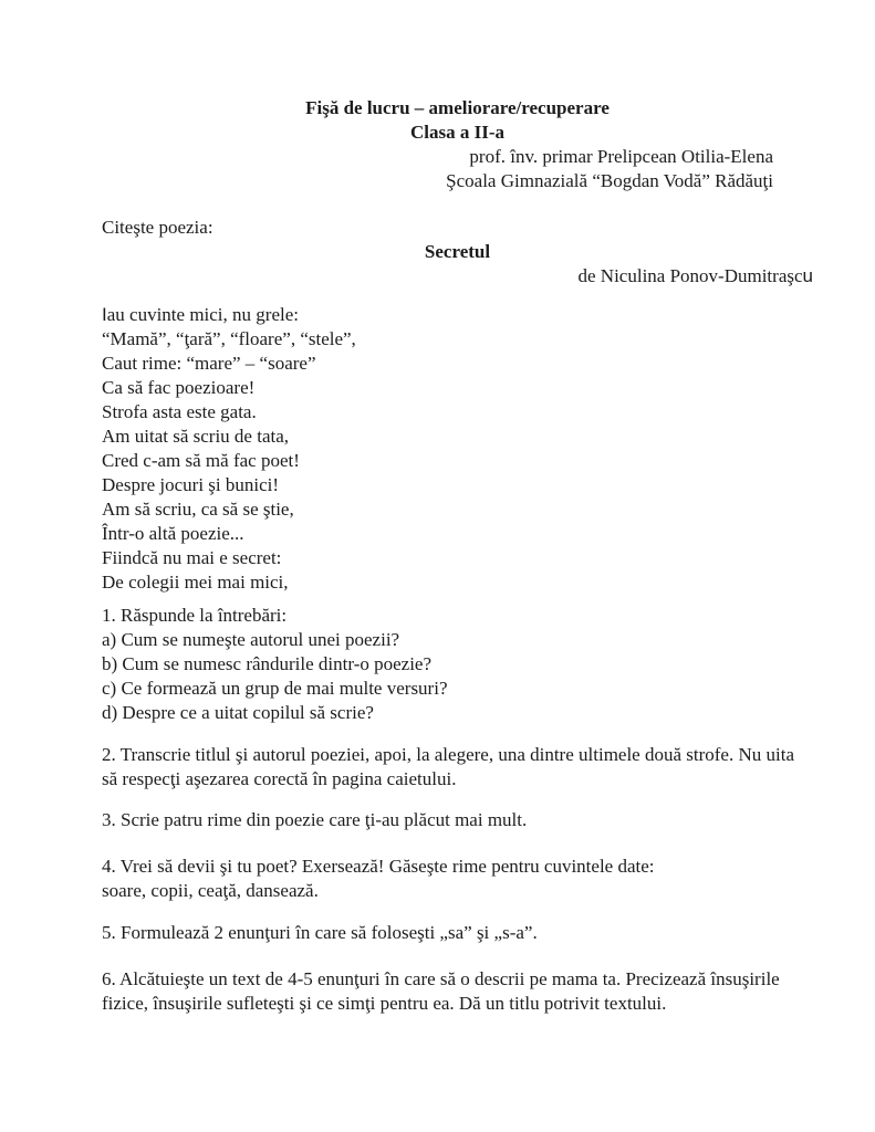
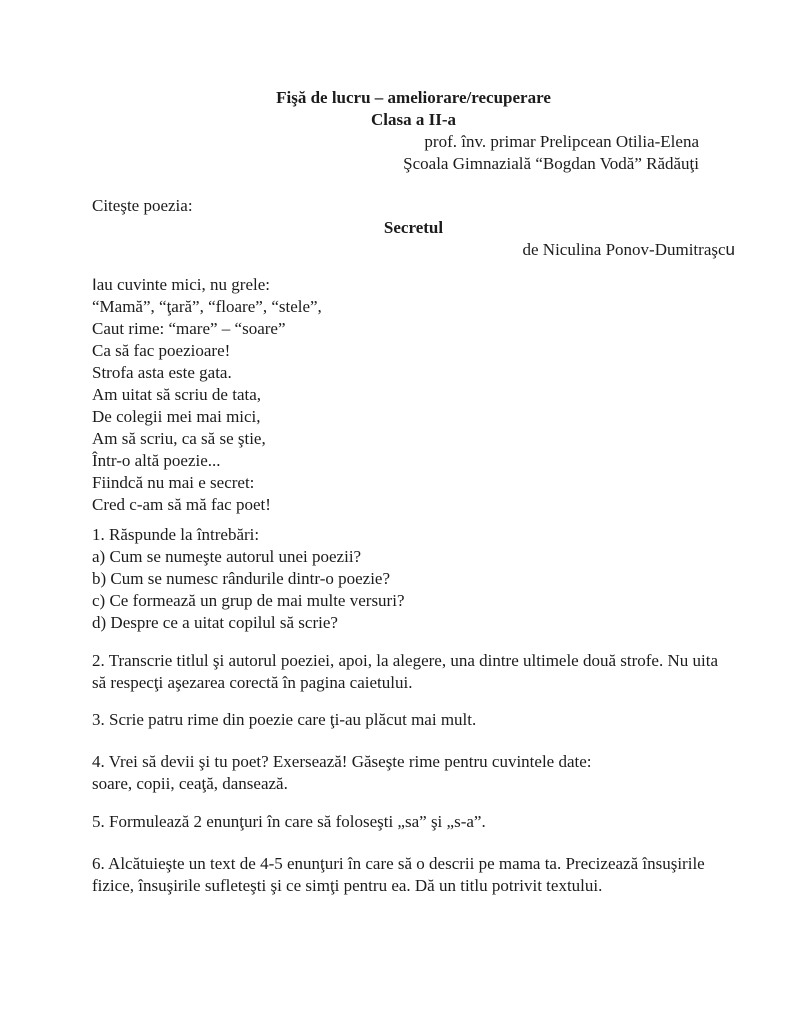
  Fişă de lucru – ameliorare/recuperare
  Clasa a II-a
  prof. înv. primar Prelipcean Otilia-Elena
  Şcoala Gimnazială “Bogdan Vodă” Rădăuţi
  Citeşte poezia:
  Secretul
  de Niculina Ponov-Dumitraşcu
  Iau cuvinte mici, nu grele:
  “Mamă”, “ţară”, “floare”, “stele”,
  Caut rime: “mare” – “soare”
  Ca să fac poezioare!
  Strofa asta este gata.
  Am uitat să scriu de tata,
- Cred c-am să mă fac poet!
+ De colegii mei mai mici,
- Despre jocuri şi bunici!
  Am să scriu, ca să se ştie,
  Într-o altă poezie...
  Fiindcă nu mai e secret:
- De colegii mei mai mici,
+ Cred c-am să mă fac poet!
  1. Răspunde la întrebări:
  a) Cum se numeşte autorul unei poezii?
  b) Cum se numesc rândurile dintr-o poezie?
  c) Ce formează un grup de mai multe versuri?
  d) Despre ce a uitat copilul să scrie?
  2. Transcrie titlul şi autorul poeziei, apoi, la alegere, una dintre ultimele două strofe. Nu uita să respecţi aşezarea corectă în pagina caietului.
  3. Scrie patru rime din poezie care ţi-au plăcut mai mult.
  4. Vrei să devii şi tu poet? Exersează! Găseşte rime pentru cuvintele date:
  soare, copii, ceaţă, dansează.
  5. Formulează 2 enunţuri în care să foloseşti „sa” şi „s-a”.
  6. Alcătuieşte un text de 4-5 enunţuri în care să o descrii pe mama ta. Precizează însuşirile fizice, însuşirile sufleteşti şi ce simţi pentru ea. Dă un titlu potrivit textului.
